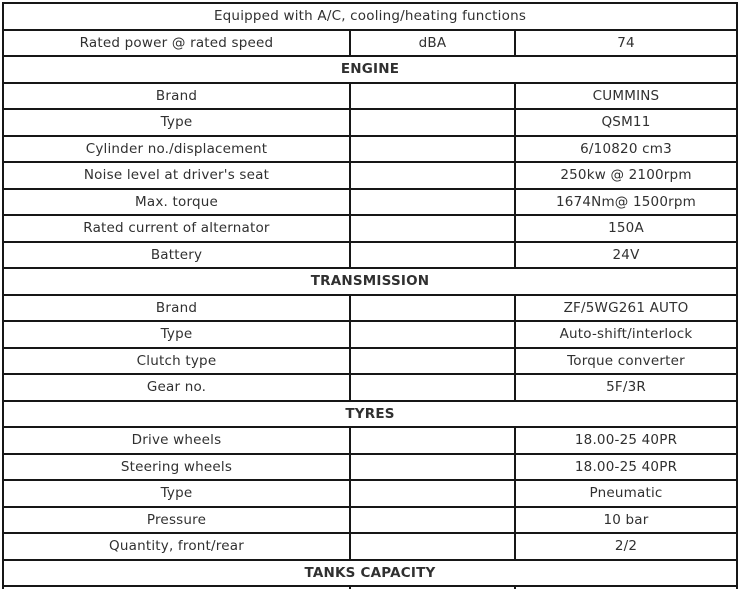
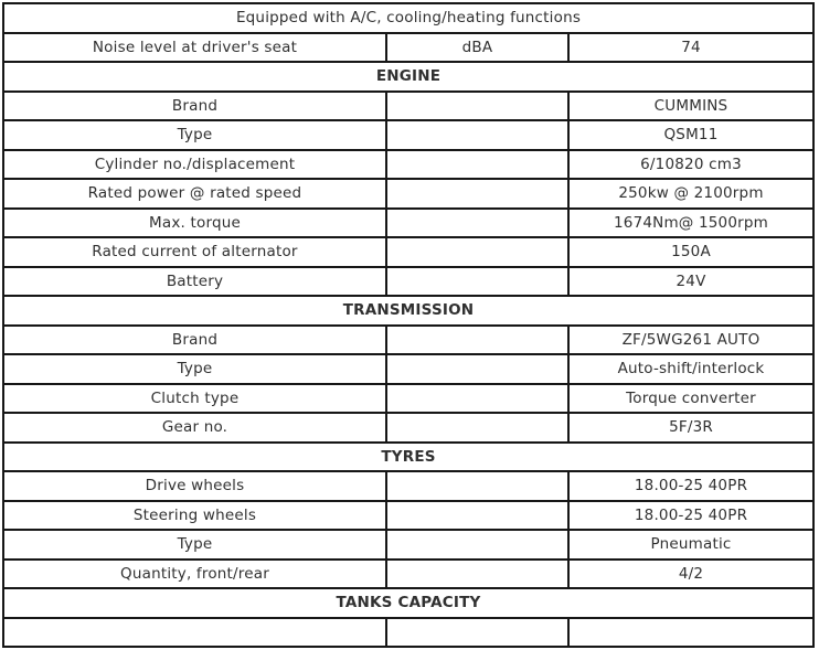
  Equipped with A/C, cooling/heating functions
- Rated power @ rated speed	dBA	74
+ Noise level at driver's seat	dBA	74
  ENGINE
  Brand		CUMMINS
  Type		QSM11
  Cylinder no./displacement		6/10820 cm3
- Noise level at driver's seat		250kw @ 2100rpm
+ Rated power @ rated speed		250kw @ 2100rpm
  Max. torque		1674Nm@ 1500rpm
  Rated current of alternator		150A
  Battery		24V
  TRANSMISSION
  Brand		ZF/5WG261 AUTO
  Type		Auto-shift/interlock
  Clutch type		Torque converter
  Gear no.		5F/3R
  TYRES
  Drive wheels		18.00-25 40PR
  Steering wheels		18.00-25 40PR
  Type		Pneumatic
- Pressure		10 bar
- Quantity, front/rear		2/2
+ Quantity, front/rear		4/2
  TANKS CAPACITY
